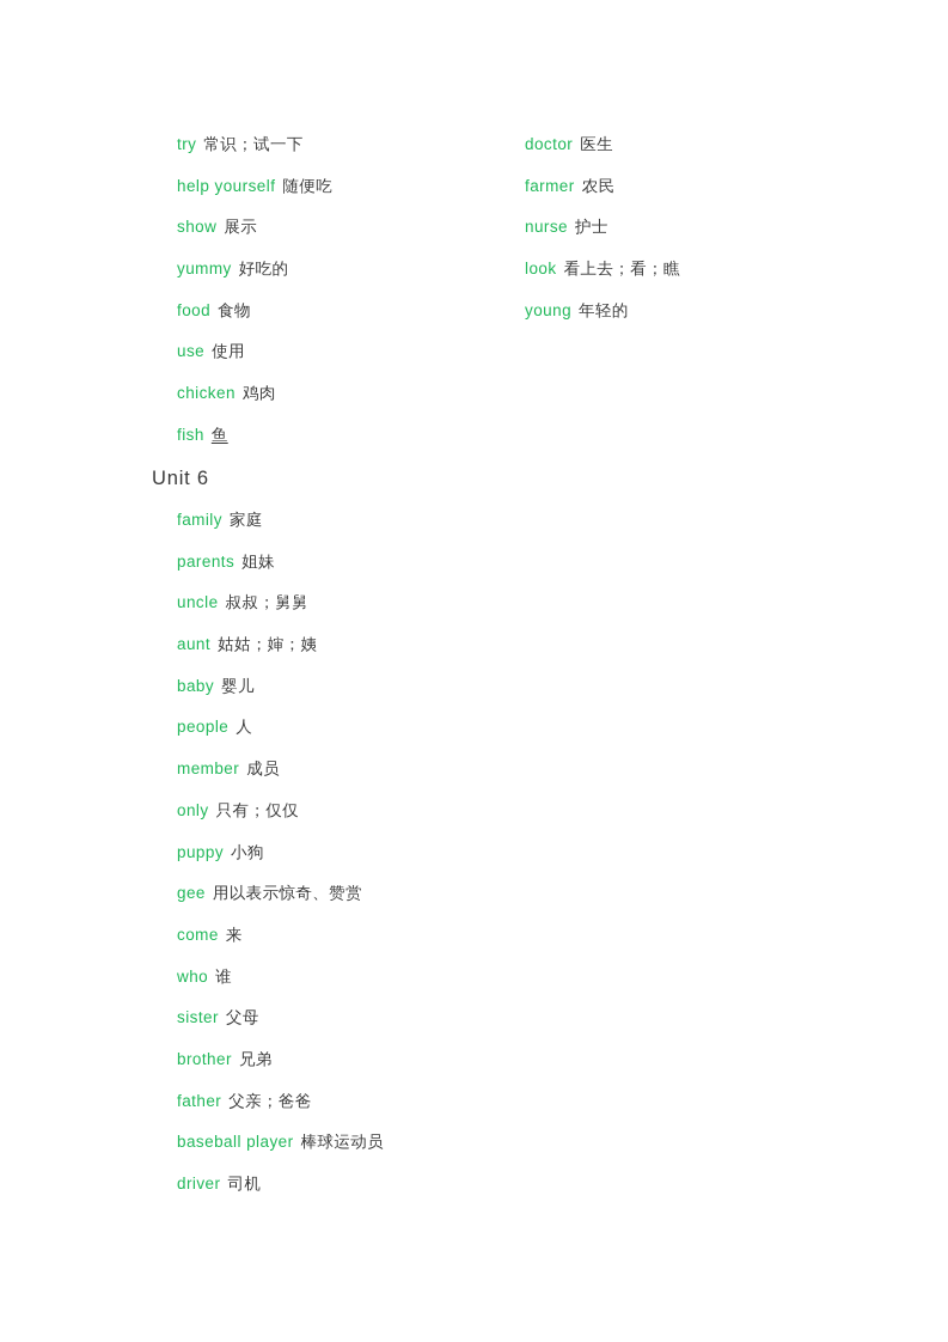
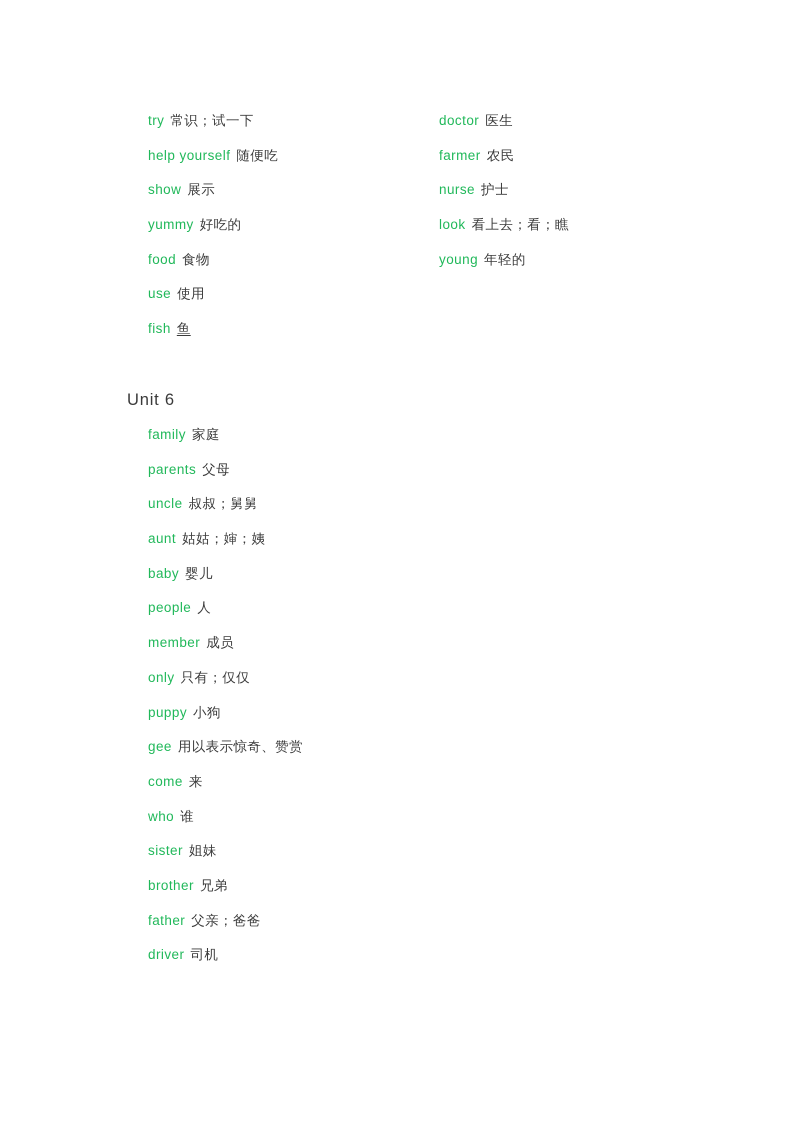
  try 常识；试一下
  help yourself 随便吃
  show 展示
  yummy 好吃的
  food 食物
  use 使用
- chicken 鸡肉
  fish 鱼
  doctor 医生
  farmer 农民
  nurse 护士
  look 看上去；看；瞧
  young 年轻的
  Unit 6
  family 家庭
- parents 姐妹
+ parents 父母
  uncle 叔叔；舅舅
  aunt 姑姑；婶；姨
  baby 婴儿
  people 人
  member 成员
  only 只有；仅仅
  puppy 小狗
  gee 用以表示惊奇、赞赏
  come 来
  who 谁
- sister 父母
+ sister 姐妹
  brother 兄弟
  father 父亲；爸爸
- baseball player 棒球运动员
  driver 司机
